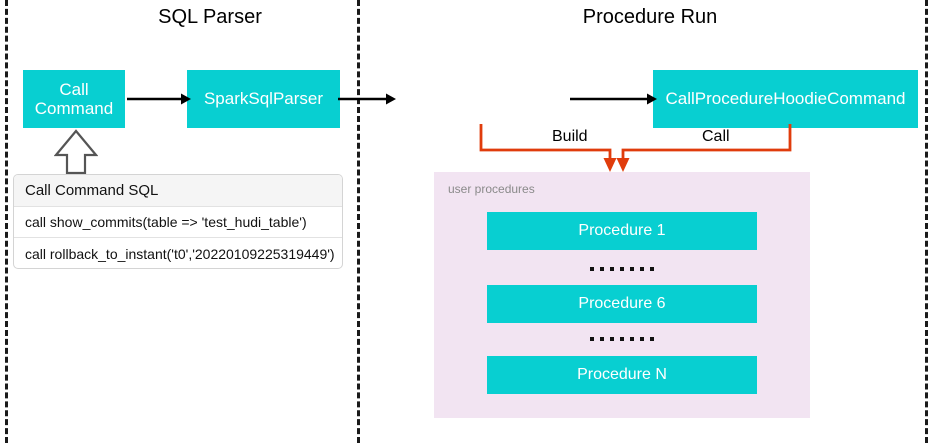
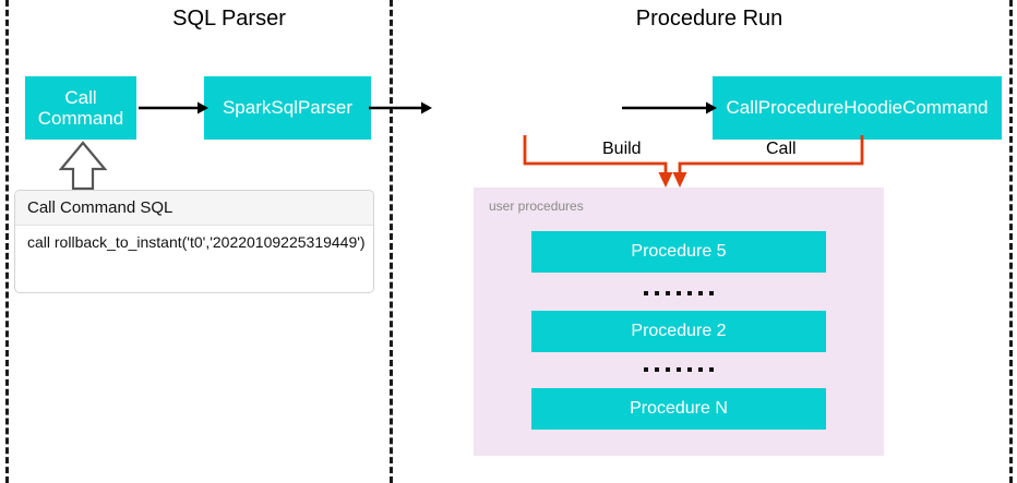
  SQL Parser
  Procedure Run
  Call
  Command
  SparkSqlParser
  CallProcedureHoodieCommand
  Call Command SQL
- call show_commits(table => 'test_hudi_table')
  call rollback_to_instant('t0','20220109225319449')
  Build
  Call
  user procedures
- Procedure 1
+ Procedure 5
- Procedure 6
+ Procedure 2
  Procedure N
